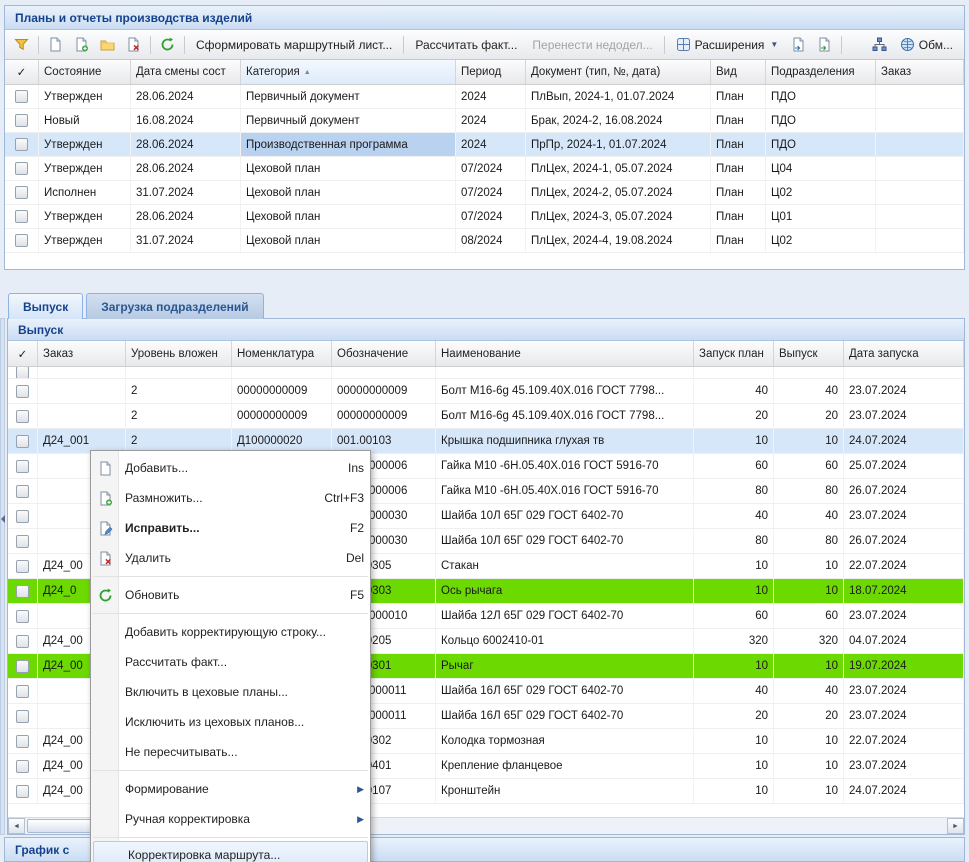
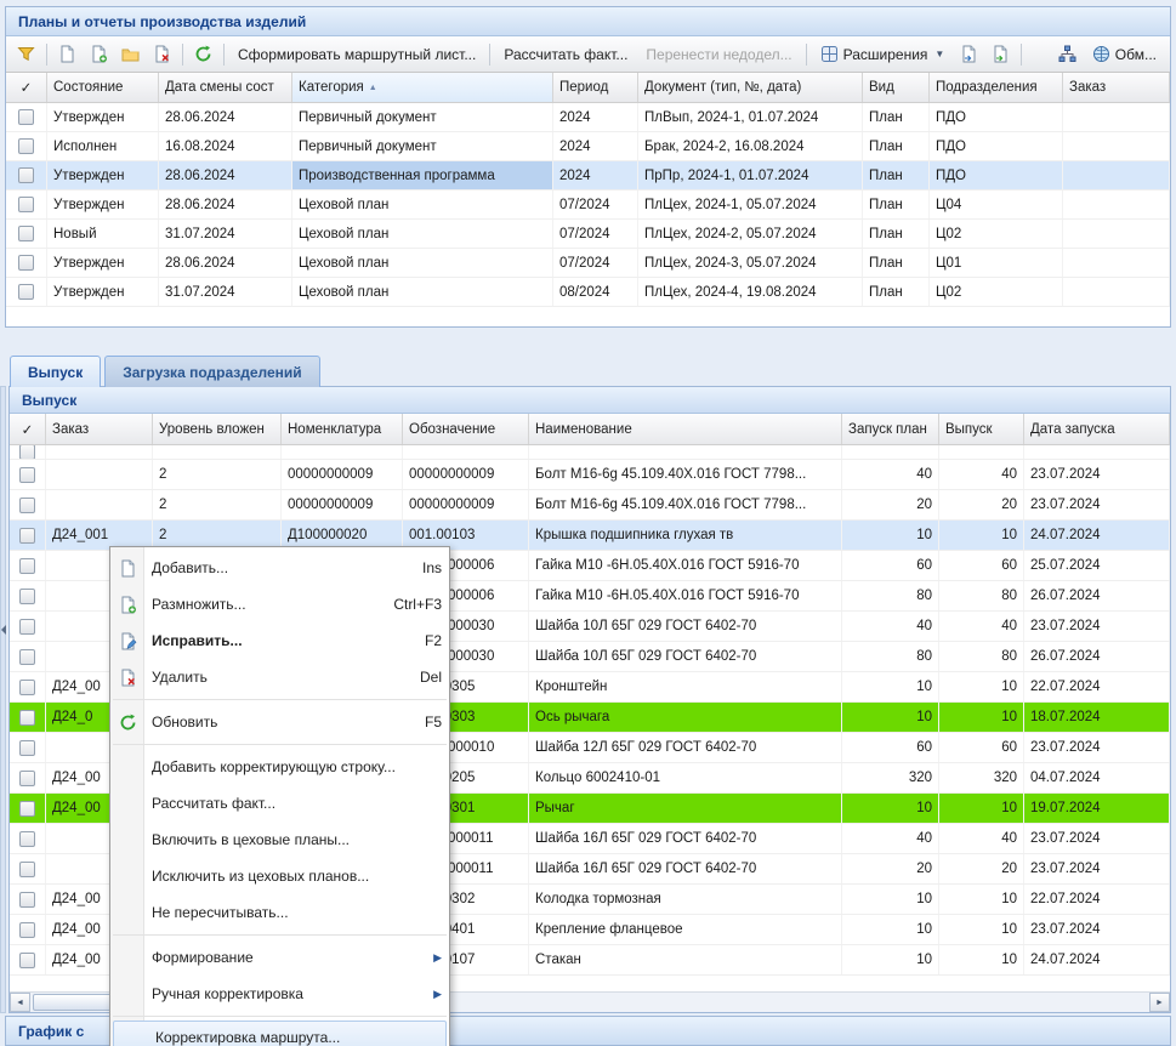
  Планы и отчеты производства изделий
  Сформировать маршрутный лист...
  Рассчитать факт...
  Перенести недодел...
  Расширения
  ▼
  Обм...
  ✓
  Состояние
  Дата смены сост
  Категория
  Период
  Документ (тип, №, дата)
  Вид
  Подразделения
  Заказ
  Утвержден
  28.06.2024
  Первичный документ
  2024
  ПлВып, 2024-1, 01.07.2024
  План
  ПДО
- Новый
+ Исполнен
  16.08.2024
  Первичный документ
  2024
  Брак, 2024-2, 16.08.2024
  План
  ПДО
  Утвержден
  28.06.2024
  Производственная программа
  2024
  ПрПр, 2024-1, 01.07.2024
  План
  ПДО
  Утвержден
  28.06.2024
  Цеховой план
  07/2024
  ПлЦех, 2024-1, 05.07.2024
  План
  Ц04
- Исполнен
+ Новый
  31.07.2024
  Цеховой план
  07/2024
  ПлЦех, 2024-2, 05.07.2024
  План
  Ц02
  Утвержден
  28.06.2024
  Цеховой план
  07/2024
  ПлЦех, 2024-3, 05.07.2024
  План
  Ц01
  Утвержден
  31.07.2024
  Цеховой план
  08/2024
  ПлЦех, 2024-4, 19.08.2024
  План
  Ц02
  Выпуск
  Загрузка подразделений
  Выпуск
  ✓
  Заказ
  Уровень вложен
  Номенклатура
  Обозначение
  Наименование
  Запуск план
  Выпуск
  Дата запуска
  2
  00000000009
  00000000009
  Болт М16-6g 45.109.40Х.016 ГОСТ 7798...
  40
  40
  23.07.2024
  2
  00000000009
  00000000009
  Болт М16-6g 45.109.40Х.016 ГОСТ 7798...
  20
  20
  23.07.2024
  Д24_001
  2
  Д100000020
  001.00103
  Крышка подшипника глухая тв
  10
  10
  24.07.2024
  Гайка М10 -6Н.05.40Х.016 ГОСТ 5916-70
  60
  60
  25.07.2024
  Гайка М10 -6Н.05.40Х.016 ГОСТ 5916-70
  80
  80
  26.07.2024
  Шайба 10Л 65Г 029 ГОСТ 6402-70
  40
  40
  23.07.2024
  Шайба 10Л 65Г 029 ГОСТ 6402-70
  80
  80
  26.07.2024
  Д24_00
- Стакан
+ Кронштейн
  10
  10
  22.07.2024
  Д24_0
  Ось рычага
  10
  10
  18.07.2024
  Шайба 12Л 65Г 029 ГОСТ 6402-70
  60
  60
  23.07.2024
  Д24_00
  Кольцо 6002410-01
  320
  320
  04.07.2024
  Д24_00
  Рычаг
  10
  10
  19.07.2024
  Шайба 16Л 65Г 029 ГОСТ 6402-70
  40
  40
  23.07.2024
  Шайба 16Л 65Г 029 ГОСТ 6402-70
  20
  20
  23.07.2024
  Д24_00
  Колодка тормозная
  10
  10
  22.07.2024
  Д24_00
  Крепление фланцевое
  10
  10
  23.07.2024
  Д24_00
- Кронштейн
+ Стакан
  10
  10
  24.07.2024
  График с
  Добавить...
  Ins
  Размножить...
  Ctrl+F3
  Исправить...
  F2
  Удалить
  Del
  Обновить
  F5
  Добавить корректирующую строку...
  Рассчитать факт...
  Включить в цеховые планы...
  Исключить из цеховых планов...
  Не пересчитывать...
  Формирование
  ▶
  Ручная корректировка
  ▶
  Корректировка маршрута...
